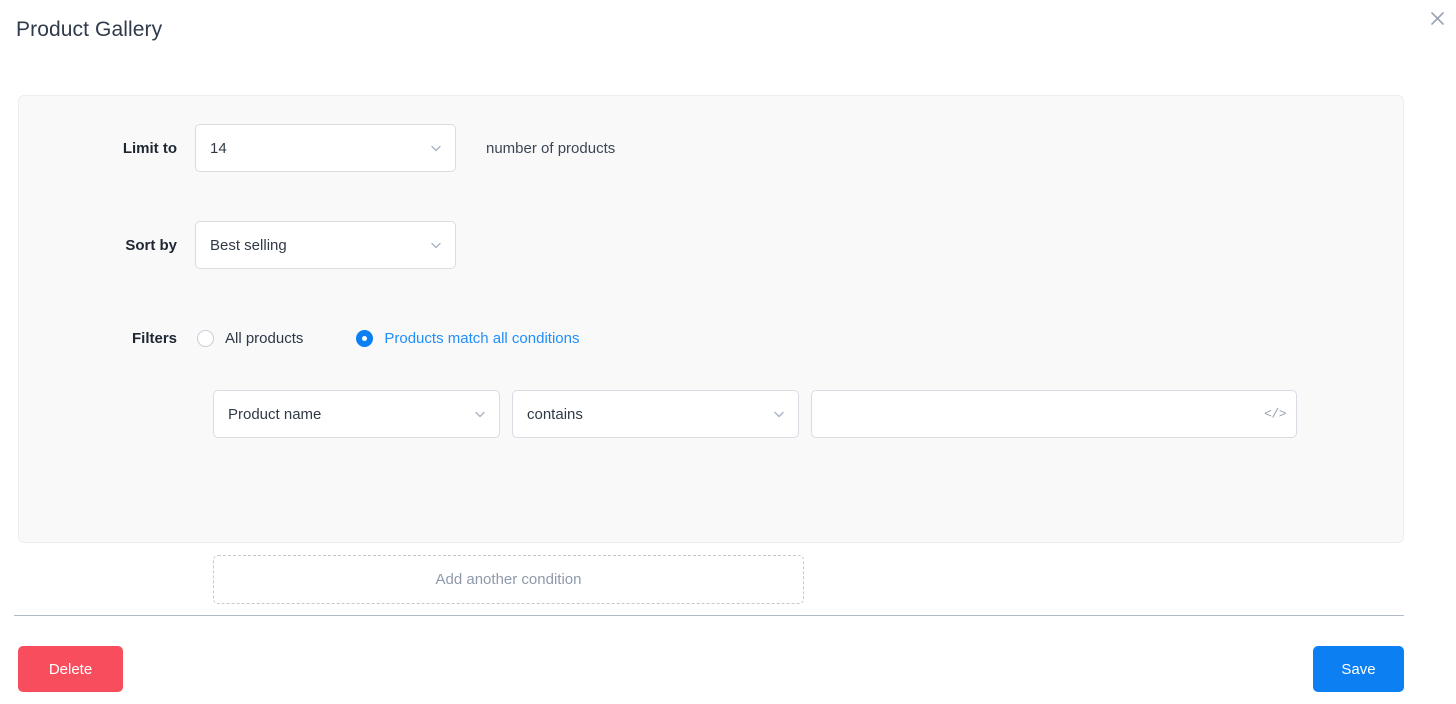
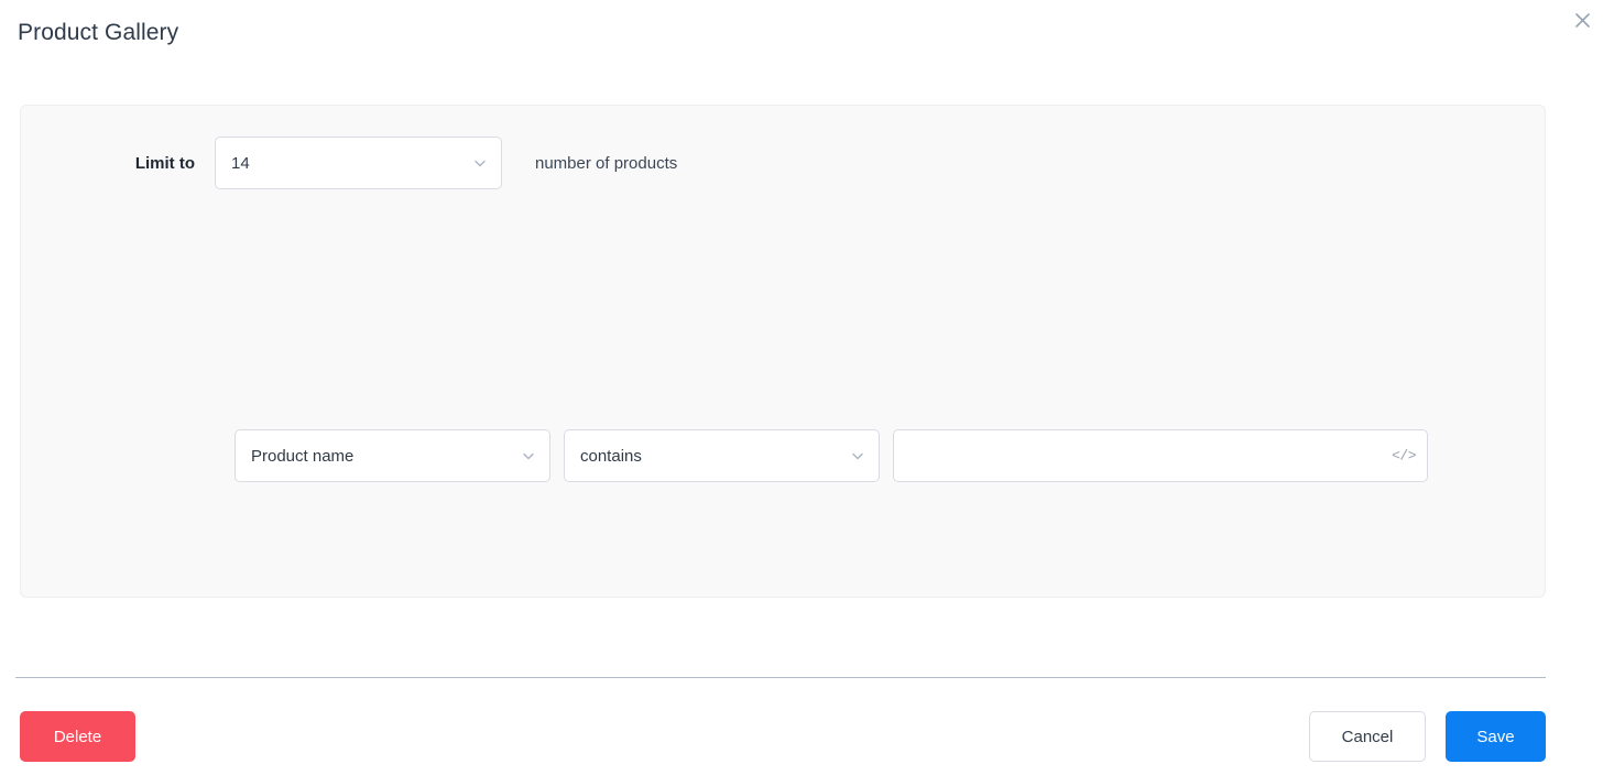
  Product Gallery
  Limit to
  14
  number of products
- Sort by
- Best selling
- Filters
- All products
- Products match all conditions
  Product name
  contains
  </>
- Add another condition
  Delete
+ Cancel
  Save
